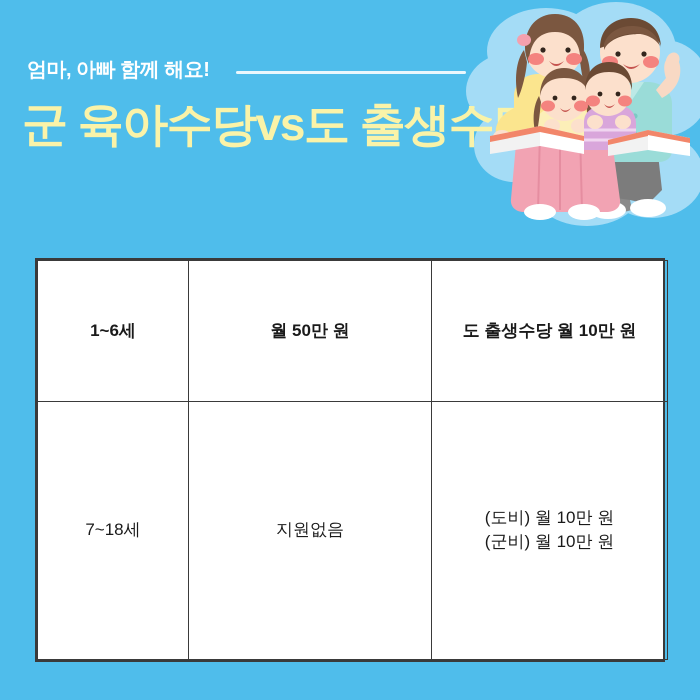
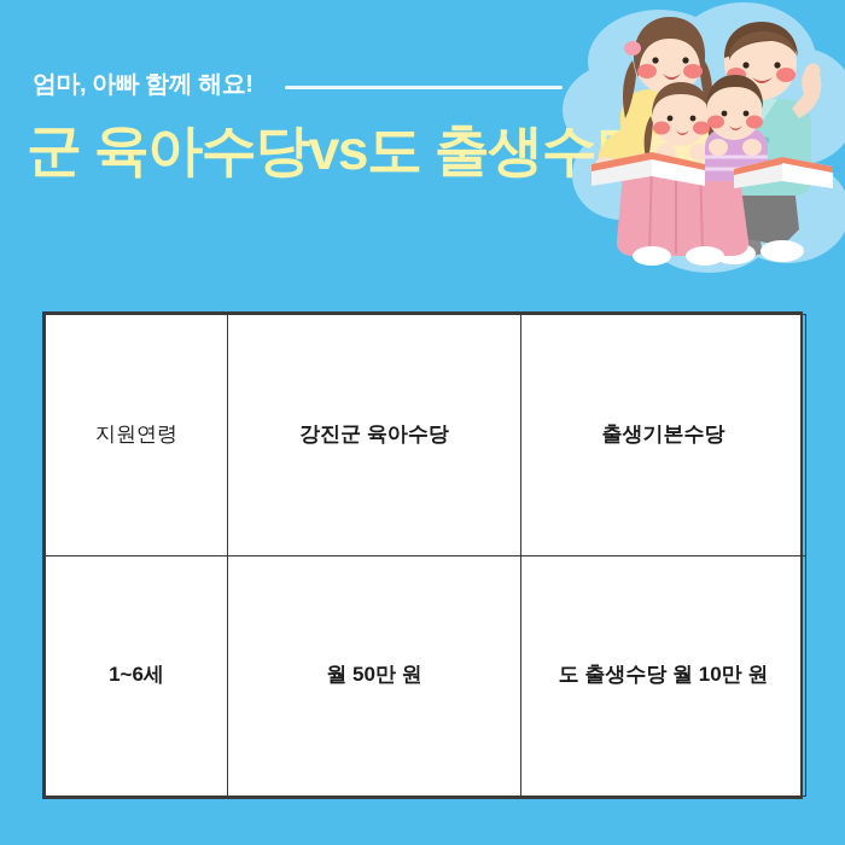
  엄마, 아빠 함께 해요!
  군 육아수당vs도 출생수
+ 지원연령	강진군 육아수당	출생기본수당
  1~6세	월 50만 원	도 출생수당 월 10만 원
- 7~18세	지원없음	(도비) 월 10만 원 (군비) 월 10만 원
